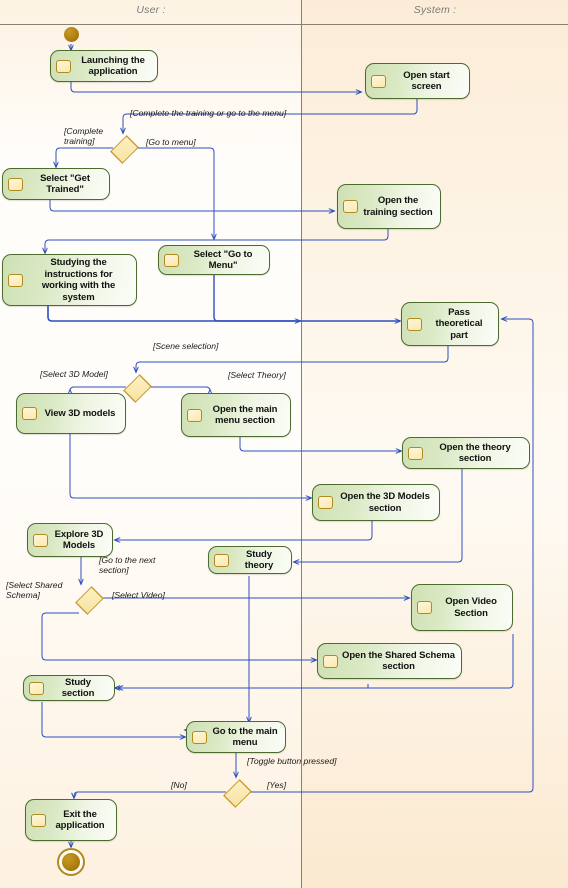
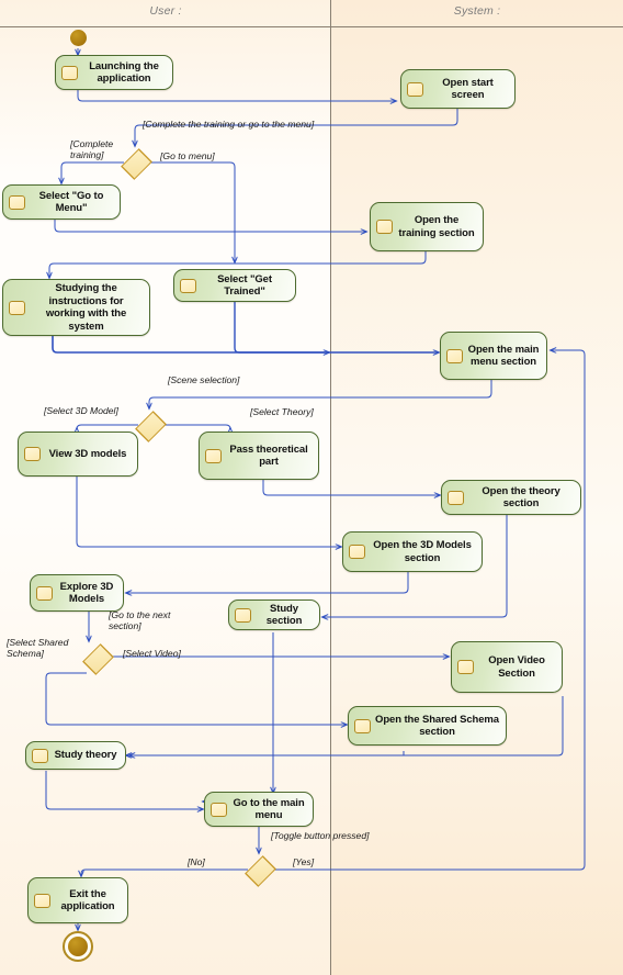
  User :
  System :
  Launching the application
  Open start screen
- Select "Get Trained"
+ Select "Go to Menu"
  Open the training section
  Studying the instructions for working with the system
- Select "Go to Menu"
+ Select "Get Trained"
- Pass theoretical part
+ Open the main menu section
  View 3D models
- Open the main menu section
+ Pass theoretical part
  Open the theory section
  Open the 3D Models section
  Explore 3D Models
- Study theory
+ Study section
  Open Video Section
  Open the Shared Schema section
- Study section
+ Study theory
  Go to the main menu
  Exit the application
  [Complete the training or go to the menu]
  [Complete
  training]
  [Go to menu]
  [Scene selection]
  [Select 3D Model]
  [Select Theory]
  [Go to the next
  section]
  [Select Shared
  Schema]
  [Select Video]
  [Toggle button pressed]
  [No]
  [Yes]
